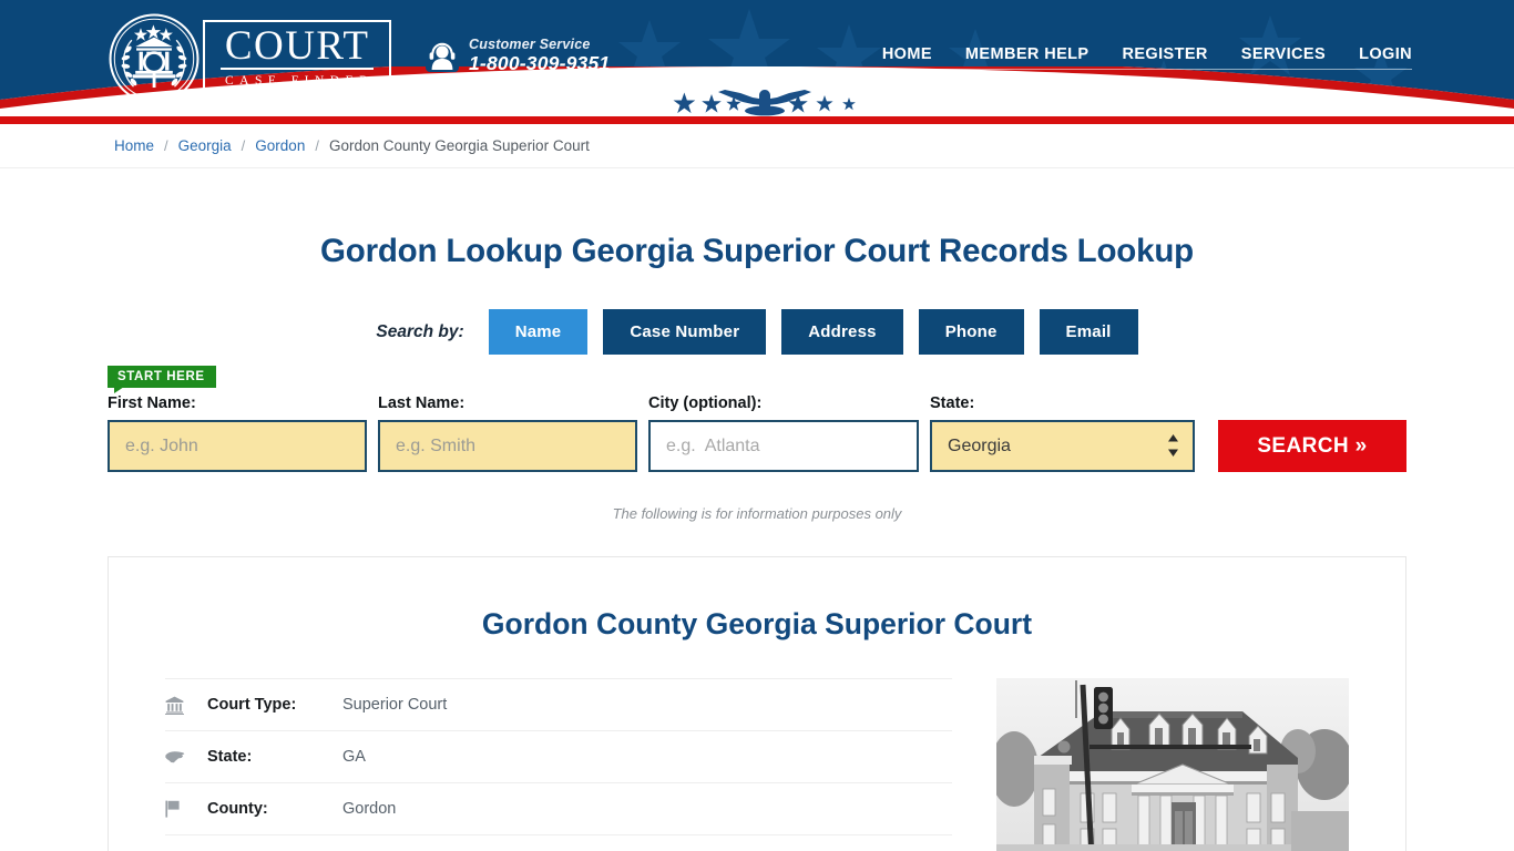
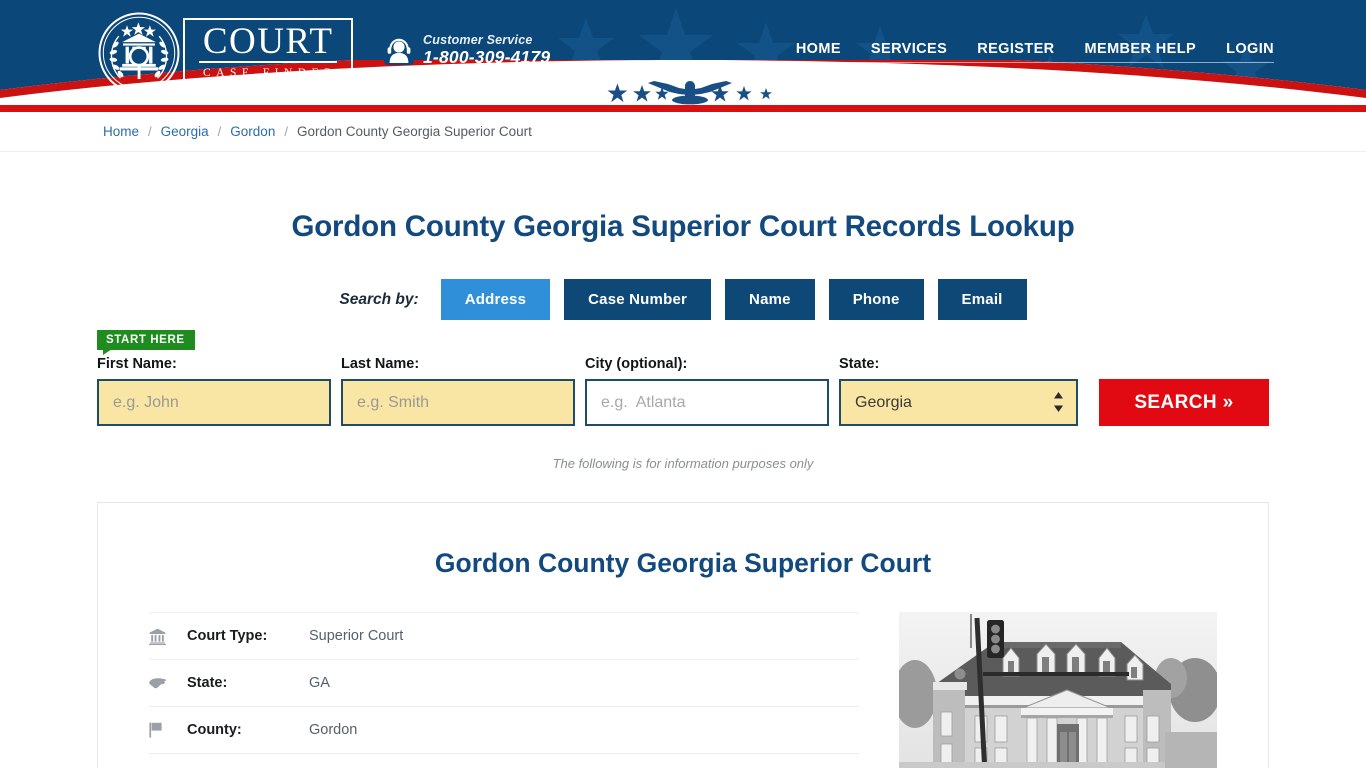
  COURT
  CASE FINDER
  Customer Service
- 1-800-309-9351
+ 1-800-309-4179
  HOME
- MEMBER HELP
+ SERVICES
  REGISTER
- SERVICES
+ MEMBER HELP
  LOGIN
  Home
  /
  Georgia
  /
  Gordon
  /
  Gordon County Georgia Superior Court
- Gordon Lookup Georgia Superior Court Records Lookup
+ Gordon County Georgia Superior Court Records Lookup
  Search by:
- Name
+ Address
  Case Number
- Address
+ Name
  Phone
  Email
  START HERE
  First Name:
  e.g. John
  Last Name:
  e.g. Smith
  City (optional):
  e.g. Atlanta
  State:
  Georgia
  SEARCH »
  The following is for information purposes only
  Gordon County Georgia Superior Court
  Court Type:
  Superior Court
  State:
  GA
  County:
  Gordon
